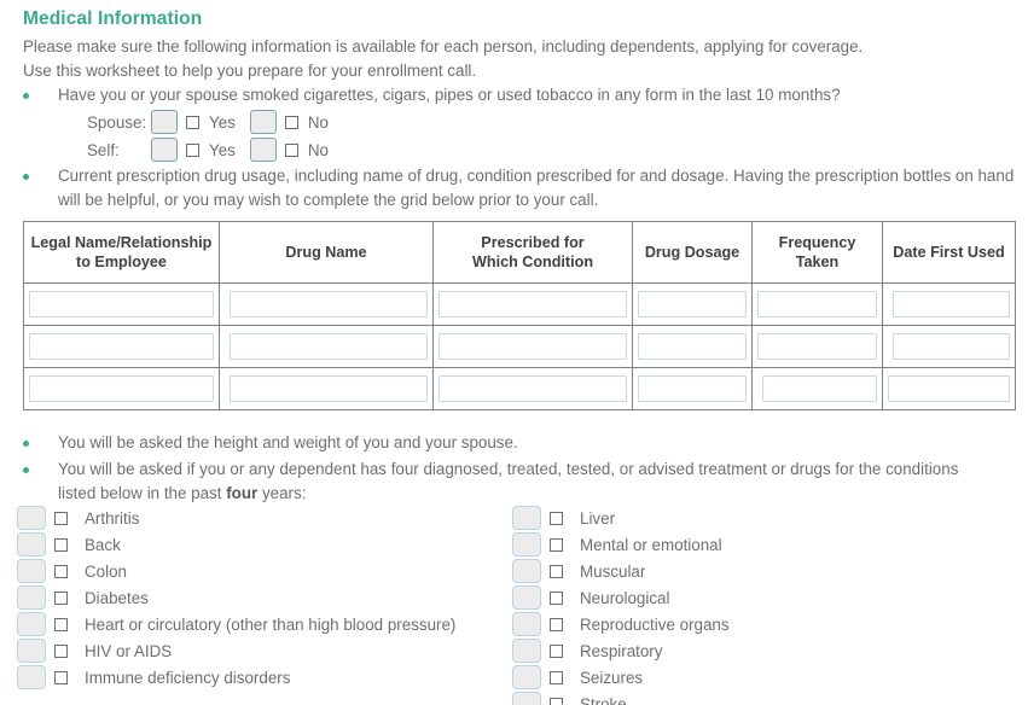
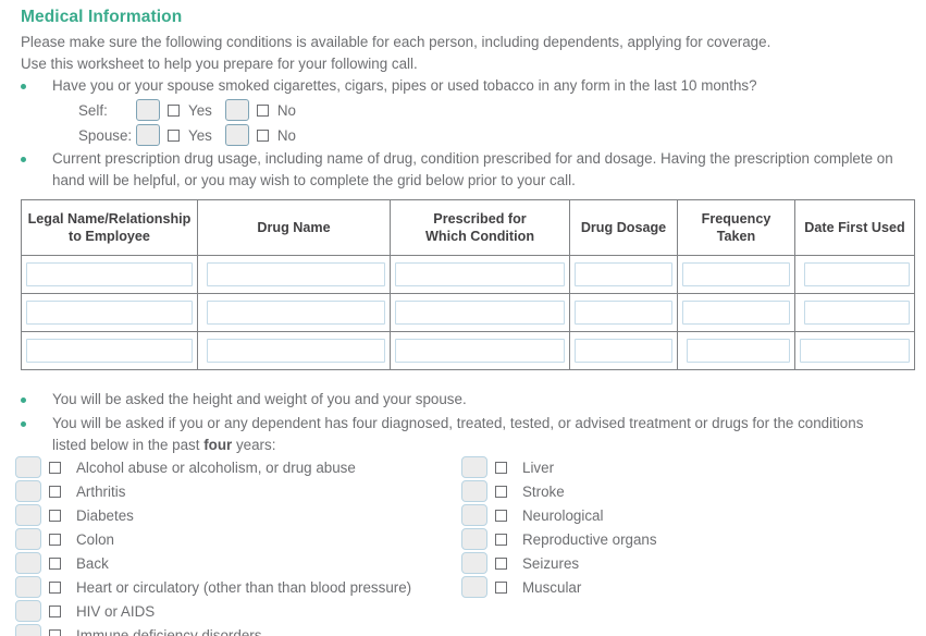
  Medical Information
- Please make sure the following information is available for each person, including dependents, applying for coverage.
+ Please make sure the following conditions is available for each person, including dependents, applying for coverage.
- Use this worksheet to help you prepare for your enrollment call.
+ Use this worksheet to help you prepare for your following call.
  Have you or your spouse smoked cigarettes, cigars, pipes or used tobacco in any form in the last 10 months?
- Spouse:
+ Self:
  Yes
  No
- Self:
+ Spouse:
  Yes
  No
- Current prescription drug usage, including name of drug, condition prescribed for and dosage. Having the prescription bottles on hand will be helpful, or you may wish to complete the grid below prior to your call.
+ Current prescription drug usage, including name of drug, condition prescribed for and dosage. Having the prescription complete on hand will be helpful, or you may wish to complete the grid below prior to your call.
  Legal Name/Relationship to Employee	Drug Name	Prescribed for Which Condition	Drug Dosage	Frequency Taken	Date First Used
  You will be asked the height and weight of you and your spouse.
  You will be asked if you or any dependent has four diagnosed, treated, tested, or advised treatment or drugs for the conditions listed below in the past four years:
+ Alcohol abuse or alcoholism, or drug abuse
  Arthritis
- Back
+ Diabetes
  Colon
- Diabetes
+ Back
- Heart or circulatory (other than high blood pressure)
+ Heart or circulatory (other than than blood pressure)
  HIV or AIDS
  Immune deficiency disorders
  Liver
- Mental or emotional
- Muscular
+ Stroke
  Neurological
  Reproductive organs
- Respiratory
  Seizures
- Stroke
+ Muscular
